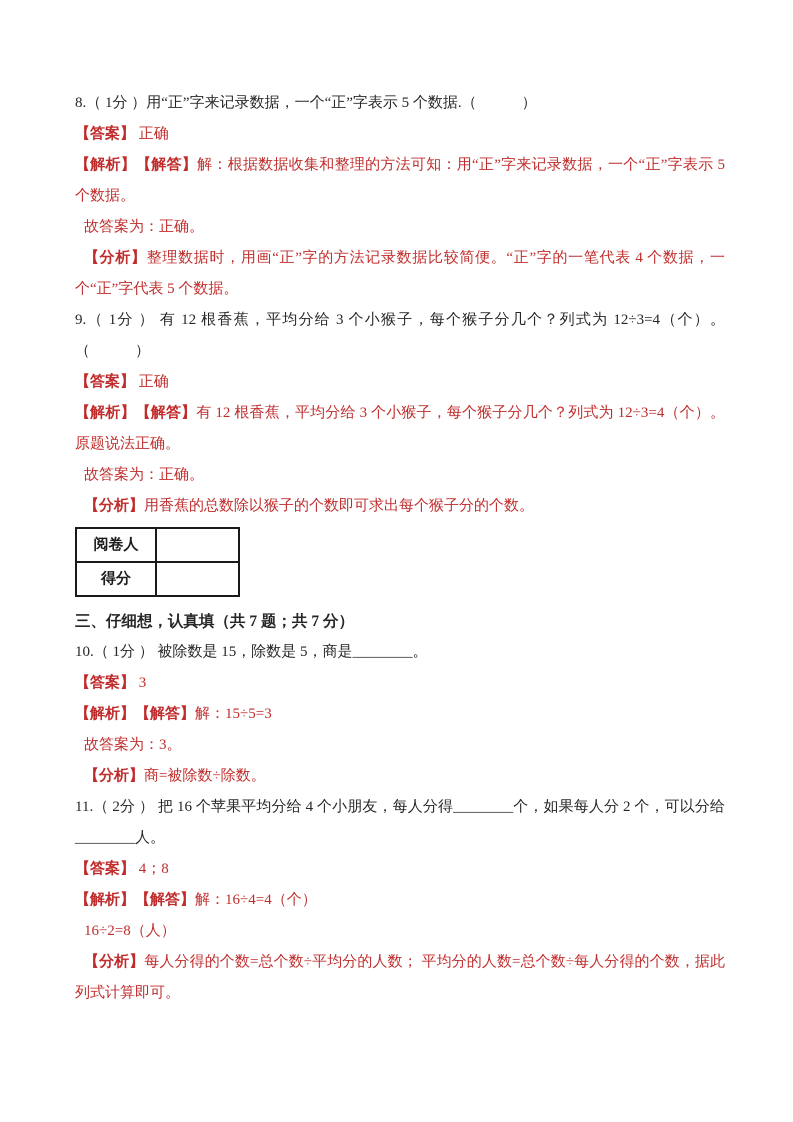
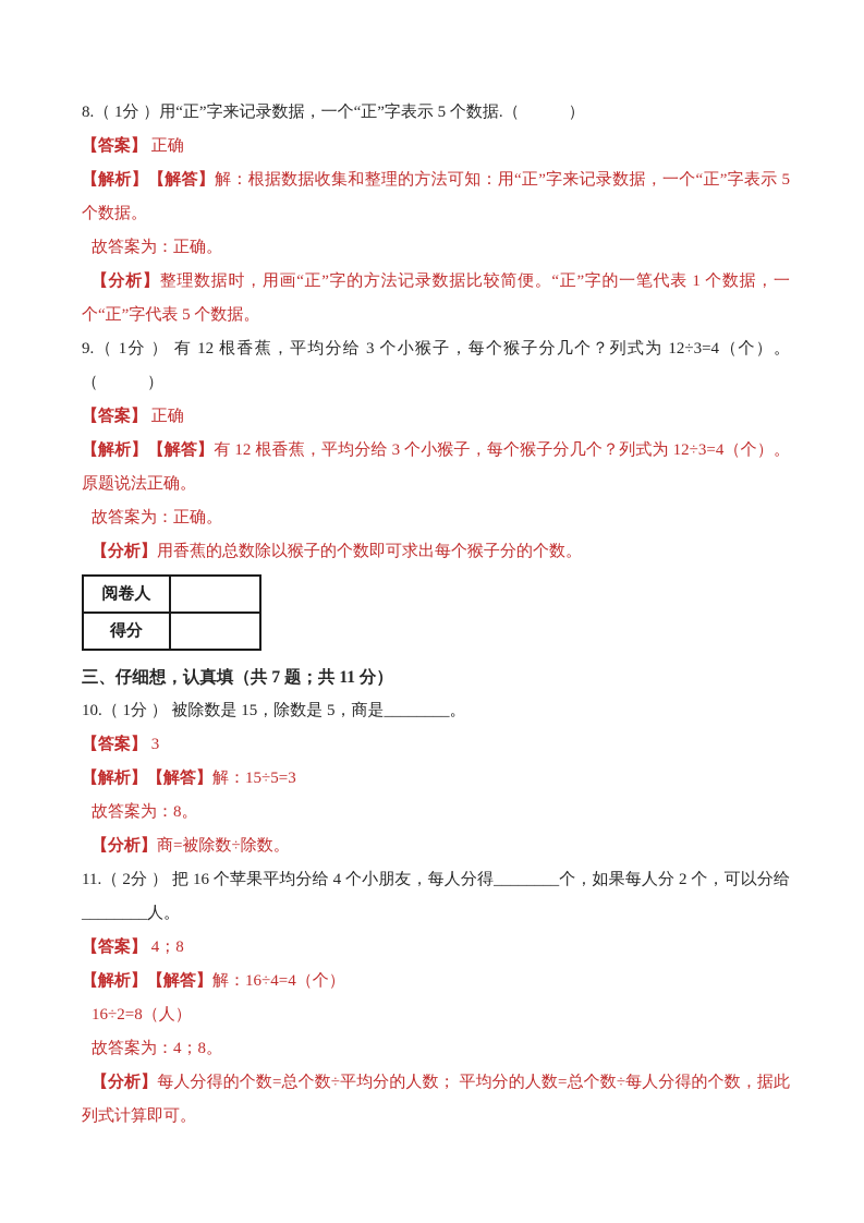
  8.（ 1分 ）用“正”字来记录数据，一个“正”字表示 5 个数据.（ ）
  【答案】 正确
  【解析】【解答】解：根据数据收集和整理的方法可知：用“正”字来记录数据，一个“正”字表示 5 个数据。
  故答案为：正确。
- 【分析】整理数据时，用画“正”字的方法记录数据比较简便。“正”字的一笔代表 4 个数据，一个“正”字代表 5 个数据。
+ 【分析】整理数据时，用画“正”字的方法记录数据比较简便。“正”字的一笔代表 1 个数据，一个“正”字代表 5 个数据。
  9.（ 1分 ） 有 12 根香蕉，平均分给 3 个小猴子，每个猴子分几个？列式为 12÷3=4（个）。（ ）
  【答案】 正确
  【解析】【解答】有 12 根香蕉，平均分给 3 个小猴子，每个猴子分几个？列式为 12÷3=4（个）。原题说法正确。
  故答案为：正确。
  【分析】用香蕉的总数除以猴子的个数即可求出每个猴子分的个数。
  阅卷人
  得分
- 三、仔细想，认真填（共 7 题；共 7 分）
+ 三、仔细想，认真填（共 7 题；共 11 分）
  10.（ 1分 ） 被除数是 15，除数是 5，商是________。
  【答案】 3
  【解析】【解答】解：15÷5=3
- 故答案为：3。
+ 故答案为：8。
  【分析】商=被除数÷除数。
  11.（ 2分 ） 把 16 个苹果平均分给 4 个小朋友，每人分得________个，如果每人分 2 个，可以分给________人。
  【答案】 4；8
  【解析】【解答】解：16÷4=4（个）
  16÷2=8（人）
+ 故答案为：4；8。
  【分析】每人分得的个数=总个数÷平均分的人数； 平均分的人数=总个数÷每人分得的个数，据此列式计算即可。
